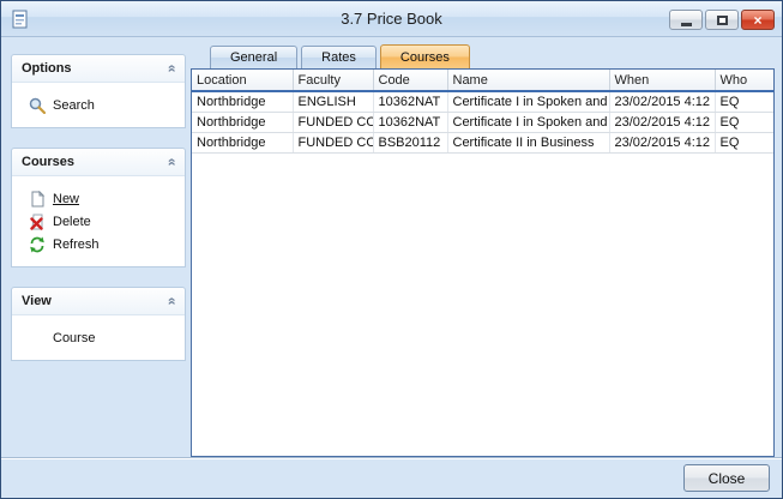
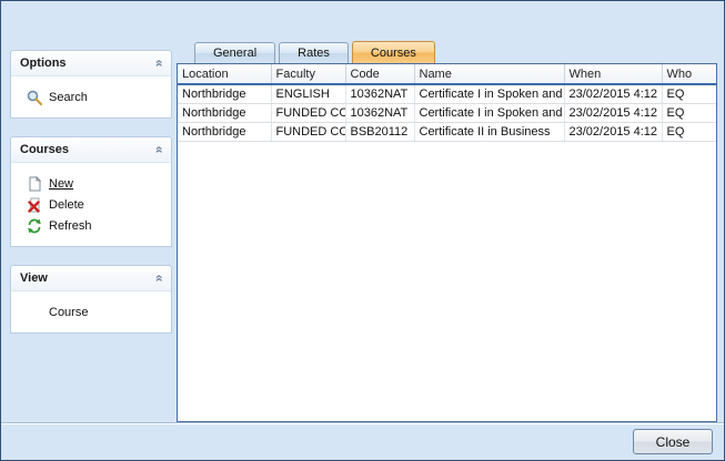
- 3.7 Price Book
- ×
  Options
  Search
  Courses
  New
  Delete
  Refresh
  View
  Course
  General
  Rates
  Courses
  Location	Faculty	Code	Name	When	Who
  Northbridge	ENGLISH	10362NAT	Certificate I in Spoken and	23/02/2015 4:12	EQ
  Northbridge	FUNDED CO	10362NAT	Certificate I in Spoken and	23/02/2015 4:12	EQ
  Northbridge	FUNDED CO	BSB20112	Certificate II in Business	23/02/2015 4:12	EQ
  Close
